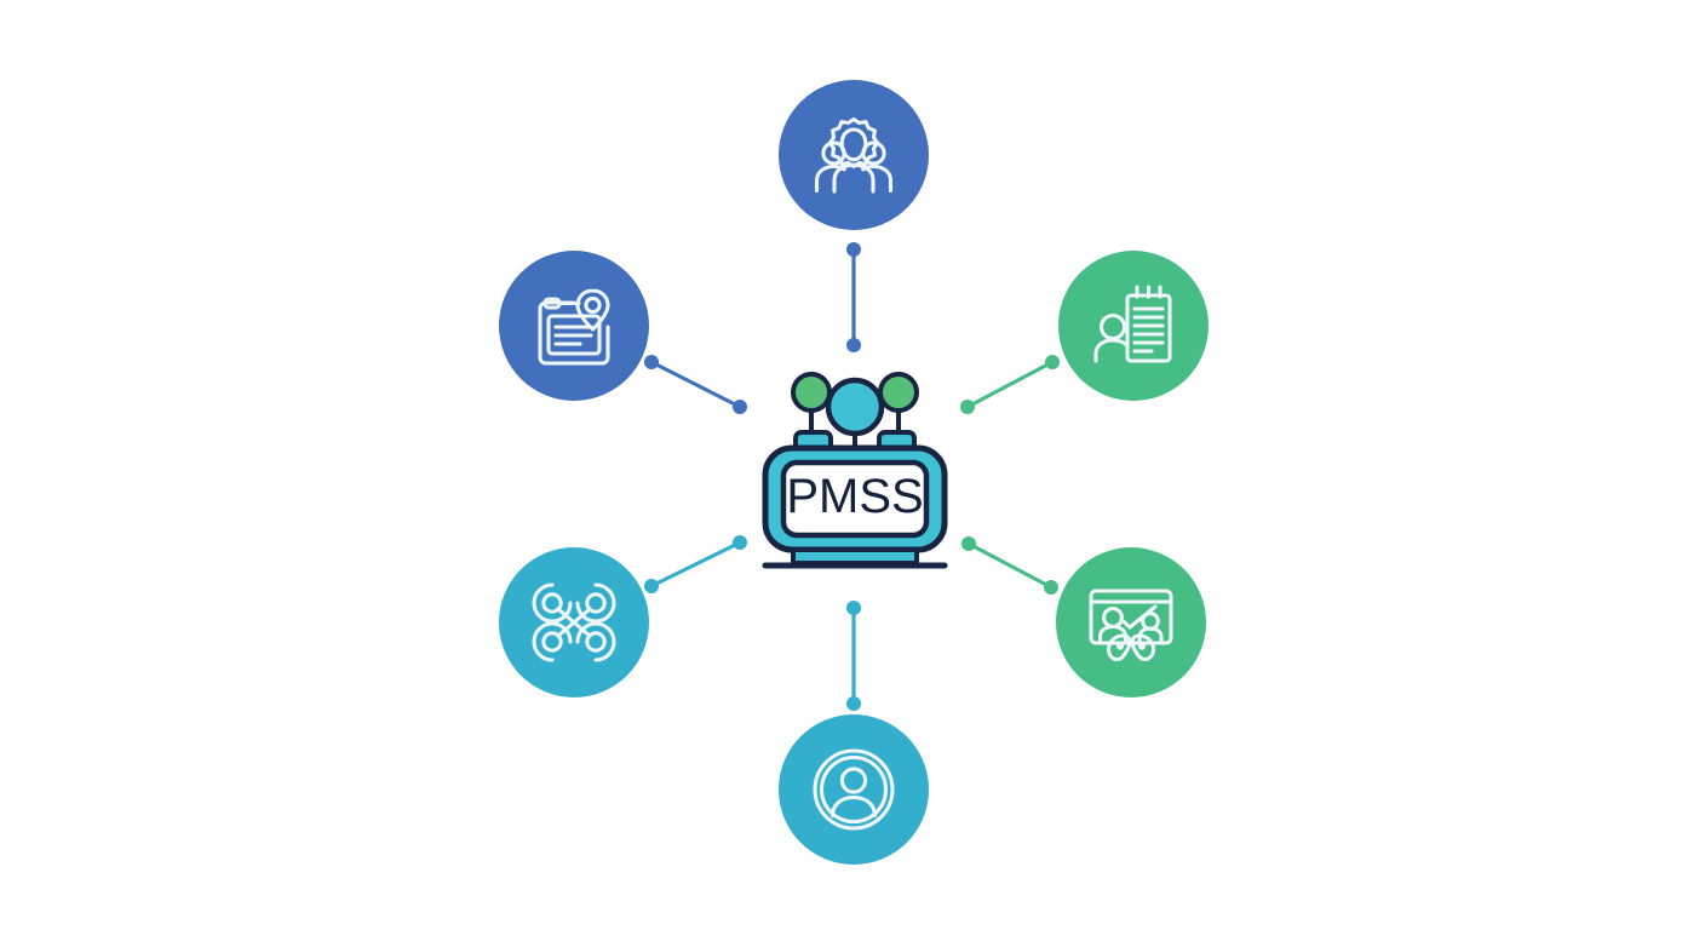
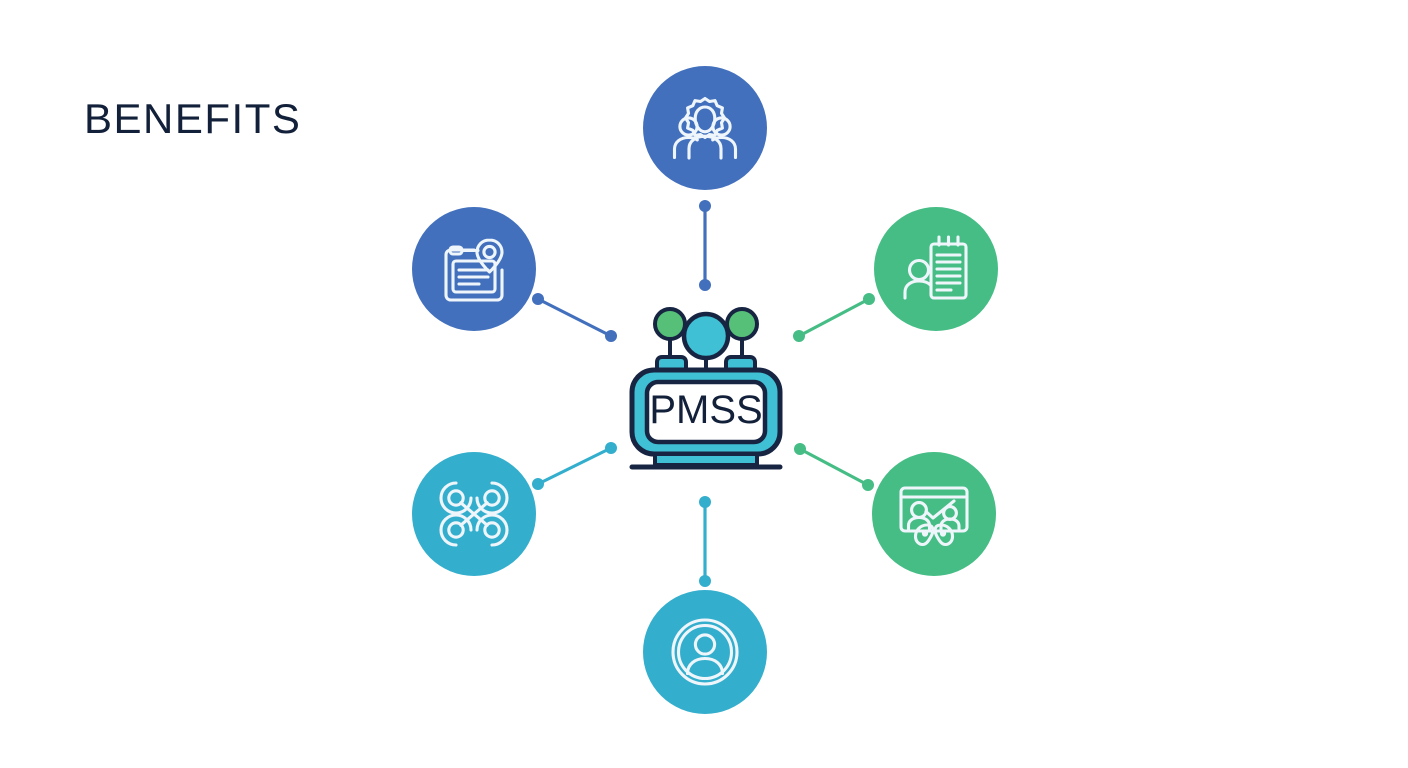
+ BENEFITS
  PMSS
